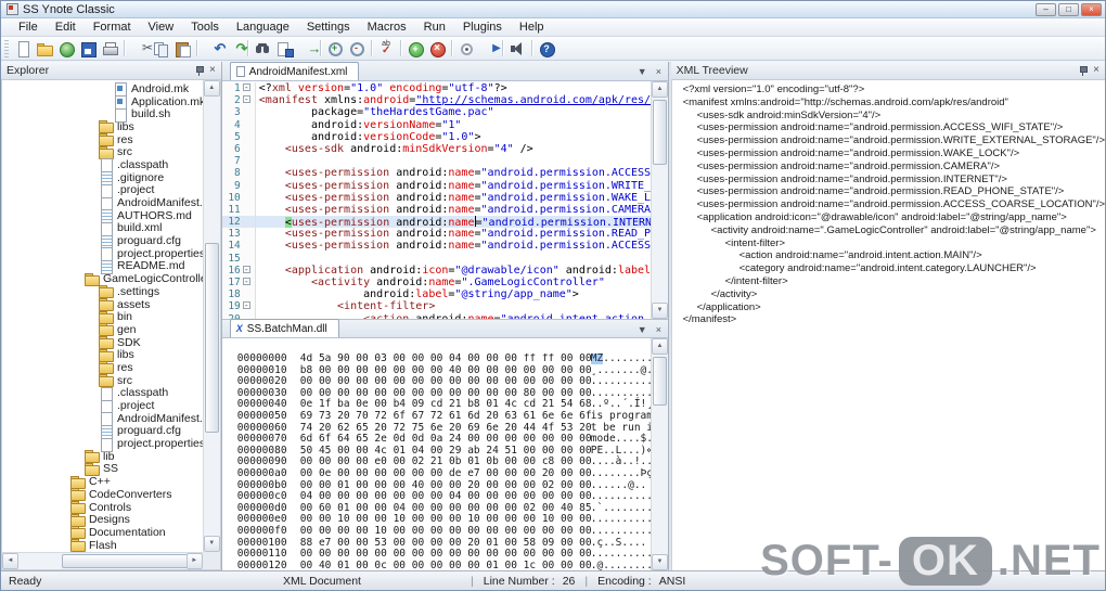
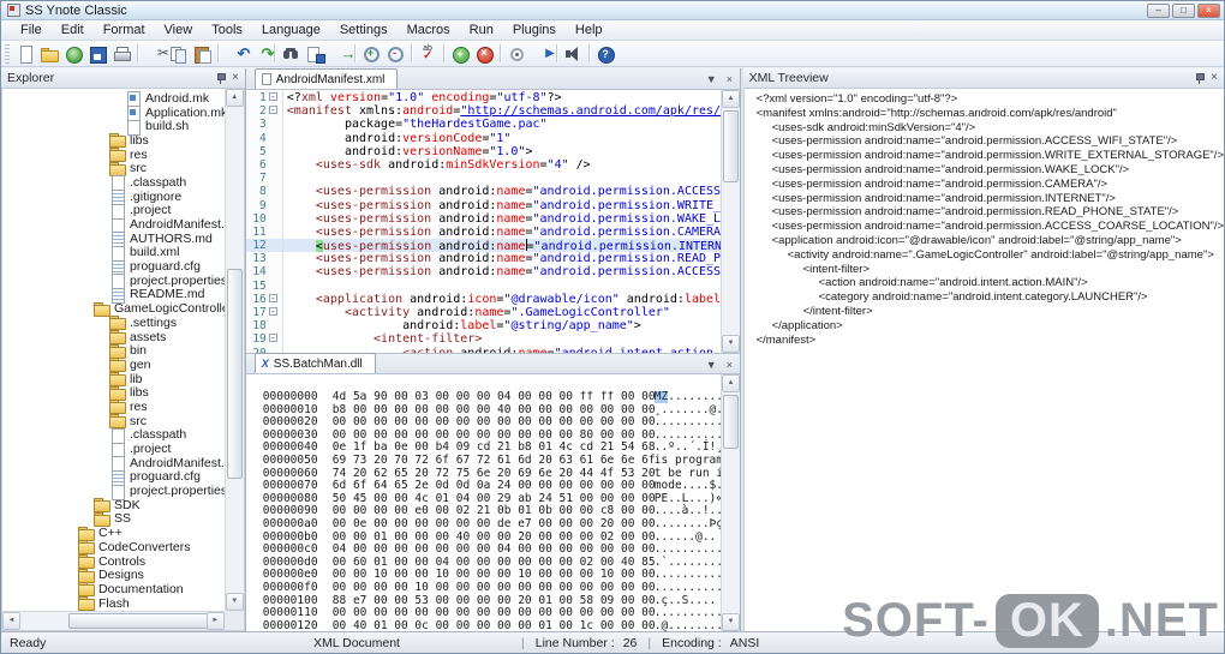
  SS Ynote Classic
  –
  □
  ×
  File
  Edit
  Format
  View
  Tools
  Language
  Settings
  Macros
  Run
  Plugins
  Help
  Explorer
  ×
  Android.mk
  Application.m
  build.sh
  libs
  res
  src
  .classpath
  .gitignore
  .project
  AndroidManifest.
  AUTHORS.md
  build.xml
  proguard.cfg
  project.propertie
  README.md
  GameLogicControll
  .settings
  assets
  bin
  gen
- SDK
+ lib
  libs
  res
  src
  .classpath
  .project
  AndroidManifest.
  proguard.cfg
  project.propertie
- lib
+ SDK
  SS
  C++
  CodeConverters
  Controls
  Designs
  Documentation
  Flash
  AndroidManifest.xml
  ▼
  ×
  1
  -
  <?xml version="1.0" encoding="utf-8"?>
  2
  -
  <manifest xmlns:android="http://schemas.android.com/apk/res/
  3
  package="theHardestGame.pac"
  4
- android:versionName="1"
+ android:versionCode="1"
  5
- android:versionCode="1.0">
+ android:versionName="1.0">
  6
  <uses-sdk android:minSdkVersion="4" />
  7
  8
  <uses-permission android:name="android.permission.ACCESS
  9
  <uses-permission android:name="android.permission.WRITE_
  10
  <uses-permission android:name="android.permission.WAKE_L
  11
  <uses-permission android:name="android.permission.CAMERA
  12
  <uses-permission android:name="android.permission.INTERN
  13
  <uses-permission android:name="android.permission.READ_P
  14
  <uses-permission android:name="android.permission.ACCESS
  15
  16
  -
  <application android:icon="@drawable/icon" android:label
  17
  -
  <activity android:name=".GameLogicController"
  18
  android:label="@string/app_name">
  19
  -
  <intent-filter>
  X
  SS.BatchMan.dll
  ▼
  ×
  00000000
  4d 5a 90 00 03 00 00 00 04 00 00 00 ff ff 00 00
  00000010
  b8 00 00 00 00 00 00 00 40 00 00 00 00 00 00 00
  00000020
  00 00 00 00 00 00 00 00 00 00 00 00 00 00 00 00
  00000030
  00 00 00 00 00 00 00 00 00 00 00 00 80 00 00 00
  00000040
  0e 1f ba 0e 00 b4 09 cd 21 b8 01 4c cd 21 54 68
  00000050
  69 73 20 70 72 6f 67 72 61 6d 20 63 61 6e 6e 6f
  00000060
  74 20 62 65 20 72 75 6e 20 69 6e 20 44 4f 53 20
  00000070
  6d 6f 64 65 2e 0d 0d 0a 24 00 00 00 00 00 00 00
  00000080
  50 45 00 00 4c 01 04 00 29 ab 24 51 00 00 00 00
  00000090
  00 00 00 00 e0 00 02 21 0b 01 0b 00 00 c8 00 00
  000000a0
  00 0e 00 00 00 00 00 00 de e7 00 00 00 20 00 00
  000000b0
  00 00 01 00 00 00 40 00 00 20 00 00 00 02 00 00
  000000c0
  04 00 00 00 00 00 00 00 04 00 00 00 00 00 00 00
  000000d0
  00 60 01 00 00 04 00 00 00 00 00 00 02 00 40 85
  000000e0
  00 00 10 00 00 10 00 00 00 10 00 00 00 10 00 00
  000000f0
  00 00 00 00 10 00 00 00 00 00 00 00 00 00 00 00
  00000100
  88 e7 00 00 53 00 00 00 00 20 01 00 58 09 00 00
  00000110
  00 00 00 00 00 00 00 00 00 00 00 00 00 00 00 00
  00000120
  00 40 01 00 0c 00 00 00 00 00 01 00 1c 00 00 00
  XML Treeview
  ×
  <?xml version="1.0" encoding="utf-8"?>
  <manifest xmlns:android="http://schemas.android.com/apk/res/android"
  <uses-sdk android:minSdkVersion="4"/>
  <uses-permission android:name="android.permission.ACCESS_WIFI_STATE"/>
  <uses-permission android:name="android.permission.WRITE_EXTERNAL_STORAGE"/>
  <uses-permission android:name="android.permission.WAKE_LOCK"/>
  <uses-permission android:name="android.permission.CAMERA"/>
  <uses-permission android:name="android.permission.INTERNET"/>
  <uses-permission android:name="android.permission.READ_PHONE_STATE"/>
  <uses-permission android:name="android.permission.ACCESS_COARSE_LOCATION"/>
  <application android:icon="@drawable/icon" android:label="@string/app_name">
  <activity android:name=".GameLogicController" android:label="@string/app_name">
  <intent-filter>
  <action android:name="android.intent.action.MAIN"/>
  <category android:name="android.intent.category.LAUNCHER"/>
  </intent-filter>
- </activity>
  </application>
  </manifest>
  Ready
  XML Document
  |
  Line Number :
  26
  |
  Encoding :
  ANSI
  SOFT-
  OK
  .NET
